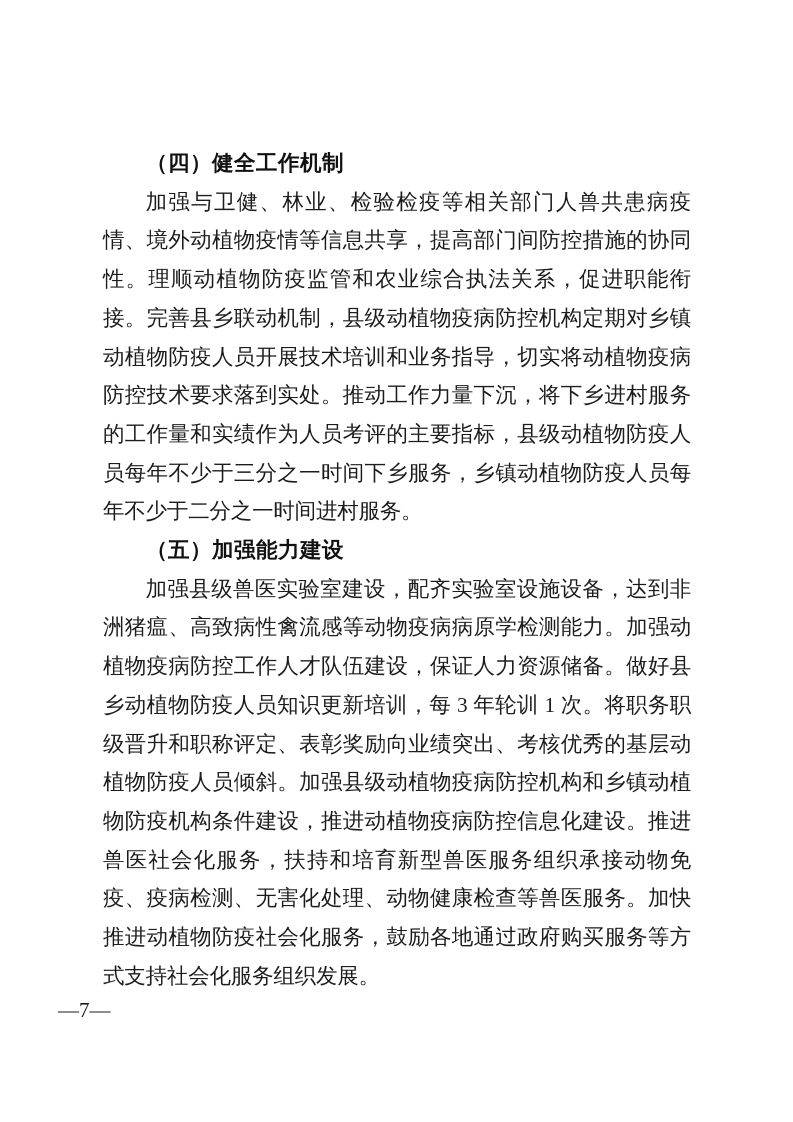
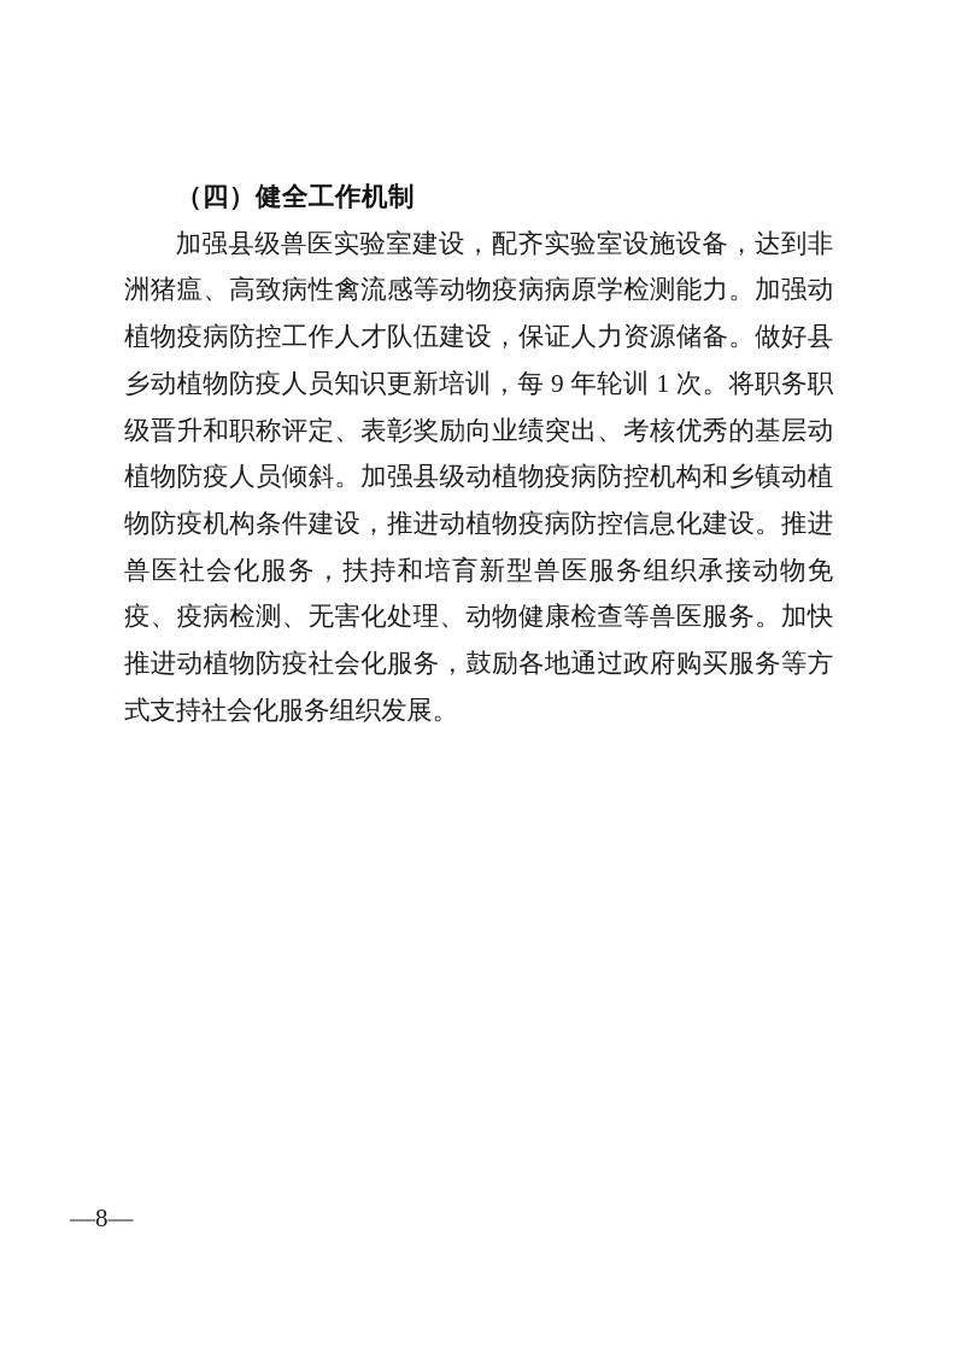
  （四）健全工作机制
- 加强与卫健、林业、检验检疫等相关部门人兽共患病疫情、境外动植物疫情等信息共享，提高部门间防控措施的协同性。理顺动植物防疫监管和农业综合执法关系，促进职能衔接。完善县乡联动机制，县级动植物疫病防控机构定期对乡镇动植物防疫人员开展技术培训和业务指导，切实将动植物疫病防控技术要求落到实处。推动工作力量下沉，将下乡进村服务的工作量和实绩作为人员考评的主要指标，县级动植物防疫人员每年不少于三分之一时间下乡服务，乡镇动植物防疫人员每年不少于二分之一时间进村服务。
- （五）加强能力建设
- 加强县级兽医实验室建设，配齐实验室设施设备，达到非洲猪瘟、高致病性禽流感等动物疫病病原学检测能力。加强动植物疫病防控工作人才队伍建设，保证人力资源储备。做好县乡动植物防疫人员知识更新培训，每 3 年轮训 1 次。将职务职级晋升和职称评定、表彰奖励向业绩突出、考核优秀的基层动植物防疫人员倾斜。加强县级动植物疫病防控机构和乡镇动植物防疫机构条件建设，推进动植物疫病防控信息化建设。推进兽医社会化服务，扶持和培育新型兽医服务组织承接动物免疫、疫病检测、无害化处理、动物健康检查等兽医服务。加快推进动植物防疫社会化服务，鼓励各地通过政府购买服务等方式支持社会化服务组织发展。
+ 加强县级兽医实验室建设，配齐实验室设施设备，达到非洲猪瘟、高致病性禽流感等动物疫病病原学检测能力。加强动植物疫病防控工作人才队伍建设，保证人力资源储备。做好县乡动植物防疫人员知识更新培训，每 9 年轮训 1 次。将职务职级晋升和职称评定、表彰奖励向业绩突出、考核优秀的基层动植物防疫人员倾斜。加强县级动植物疫病防控机构和乡镇动植物防疫机构条件建设，推进动植物疫病防控信息化建设。推进兽医社会化服务，扶持和培育新型兽医服务组织承接动物免疫、疫病检测、无害化处理、动物健康检查等兽医服务。加快推进动植物防疫社会化服务，鼓励各地通过政府购买服务等方式支持社会化服务组织发展。
- —7—
+ —8—
